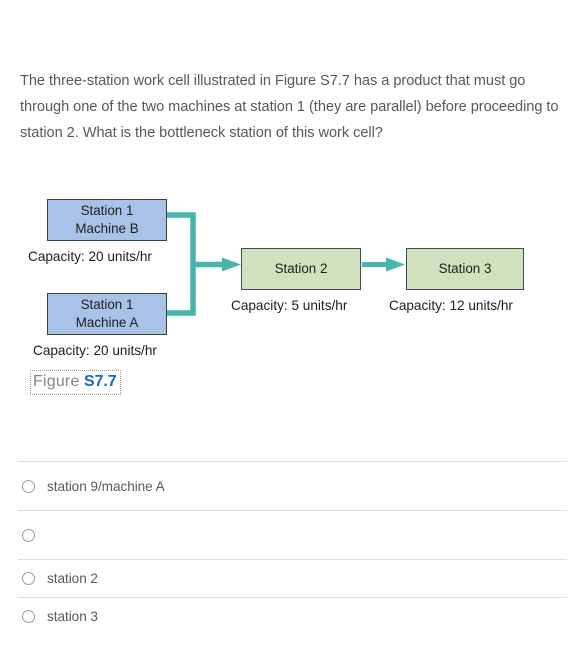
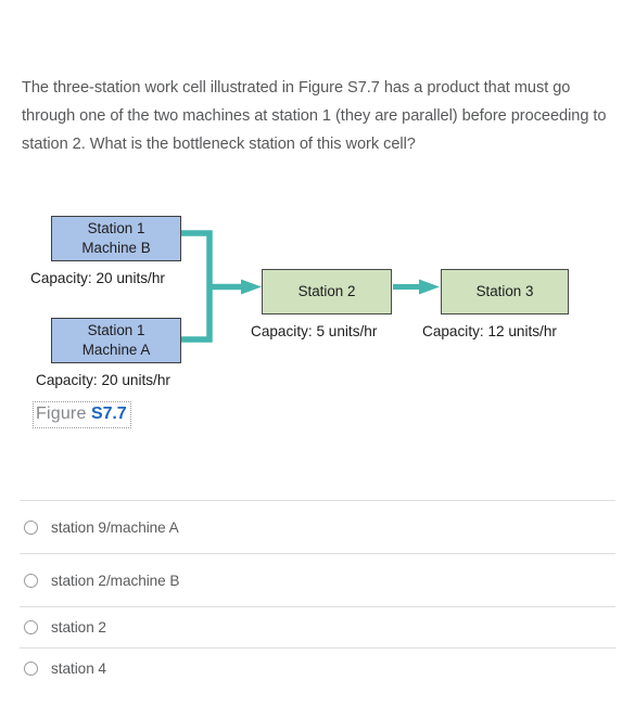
  The three-station work cell illustrated in Figure S7.7 has a product that must go through one of the two machines at station 1 (they are parallel) before proceeding to station 2. What is the bottleneck station of this work cell?
  Station 1
  Machine B
  Capacity: 20 units/hr
  Station 1
  Machine A
  Capacity: 20 units/hr
  Station 2
  Capacity: 5 units/hr
  Station 3
  Capacity: 12 units/hr
  Figure S7.7
  station 9/machine A
+ station 2/machine B
  station 2
- station 3
+ station 4
